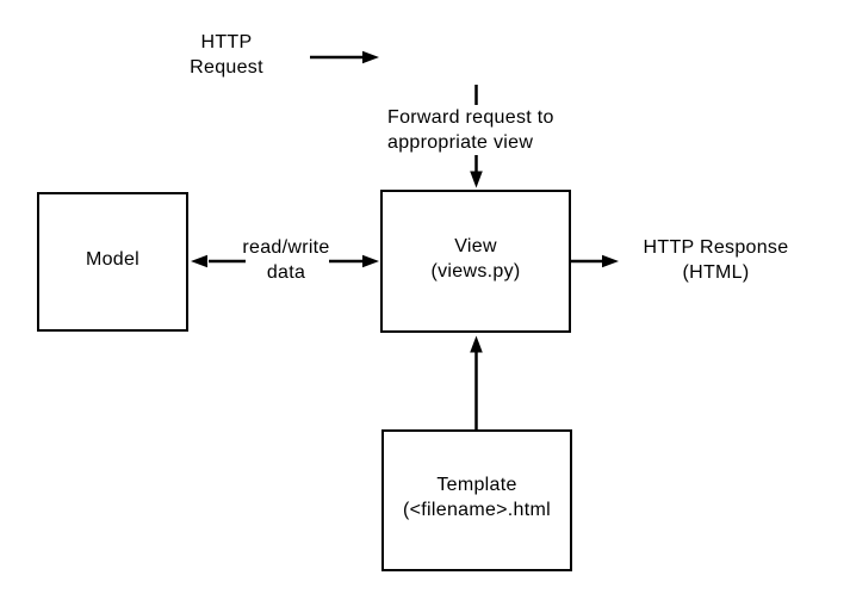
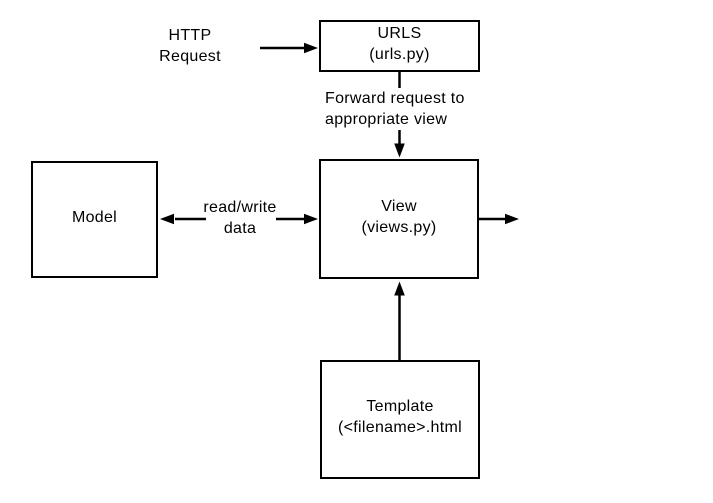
+ URLS
+ (urls.py)
  Model
  View
  (views.py)
  Template
  (<filename>.html
  HTTP
  Request
  Forward request to
  appropriate view
  read/write
  data
- HTTP Response
- (HTML)
